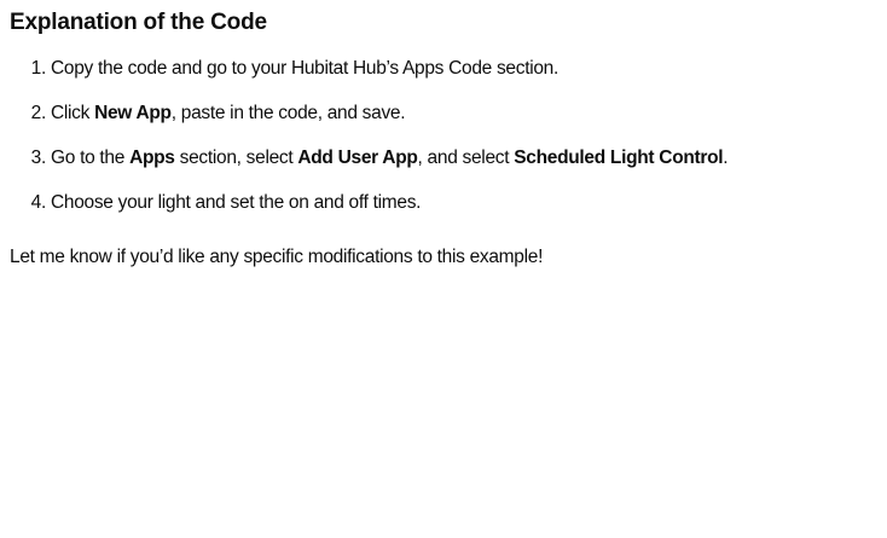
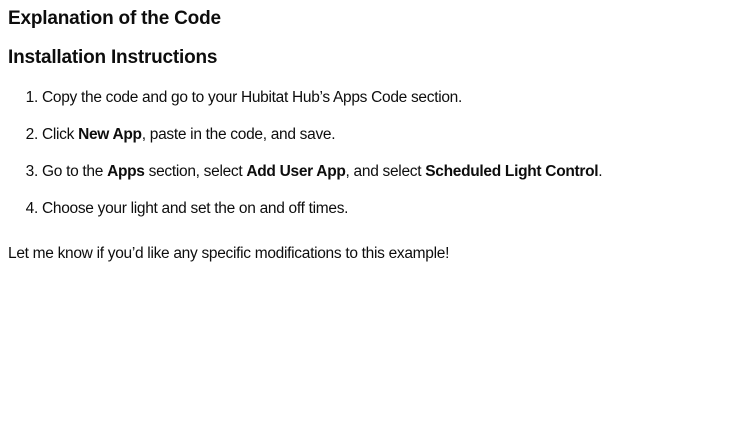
  Explanation of the Code
+ Installation Instructions
  Copy the code and go to your Hubitat Hub’s Apps Code section.
  Click New App, paste in the code, and save.
  Go to the Apps section, select Add User App, and select Scheduled Light Control.
  Choose your light and set the on and off times.
  Let me know if you’d like any specific modifications to this example!
